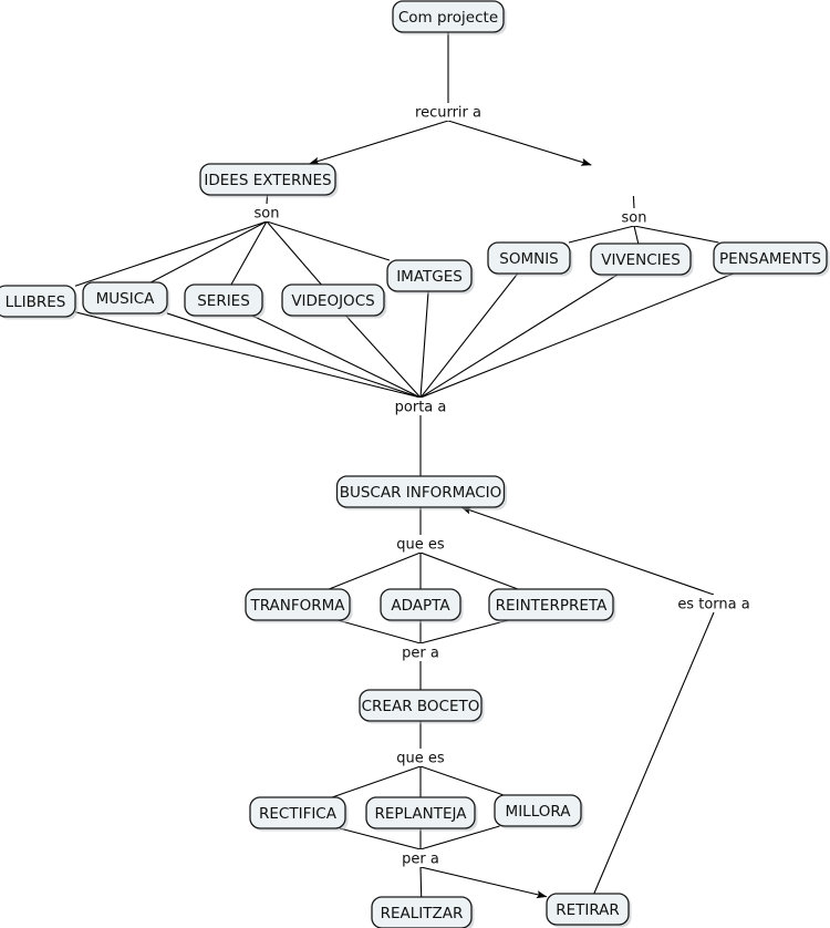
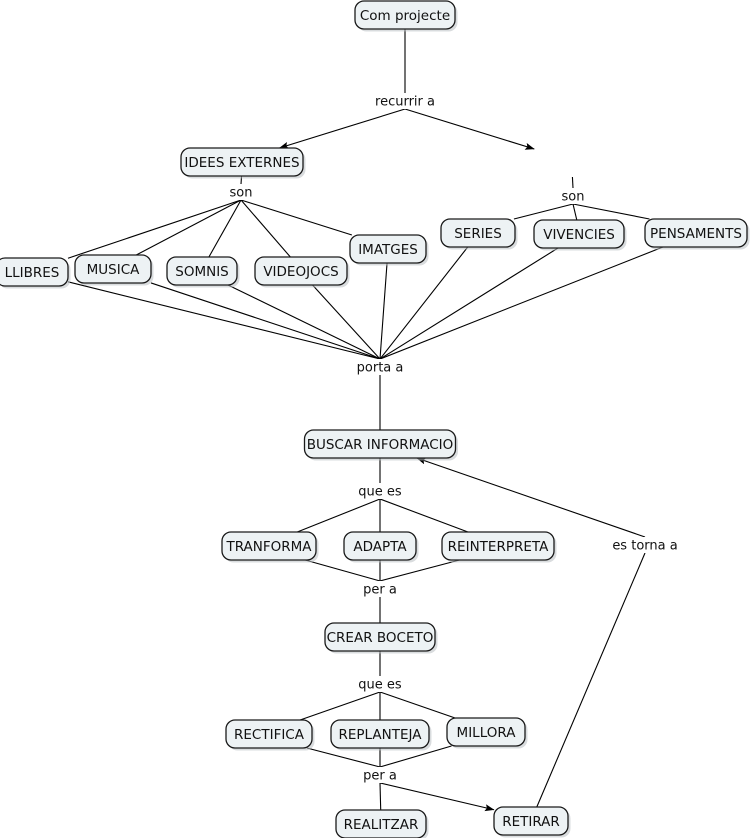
  Com projecte
  IDEES EXTERNES
  LLIBRES
  MUSICA
- SERIES
+ SOMNIS
  VIDEOJOCS
  IMATGES
- SOMNIS
+ SERIES
  VIVENCIES
  PENSAMENTS
  BUSCAR INFORMACIO
  TRANFORMA
  ADAPTA
  REINTERPRETA
  CREAR BOCETO
  RECTIFICA
  REPLANTEJA
  MILLORA
  REALITZAR
  RETIRAR
  recurrir a
  son
  son
  porta a
  que es
  per a
  que es
  per a
  es torna a
